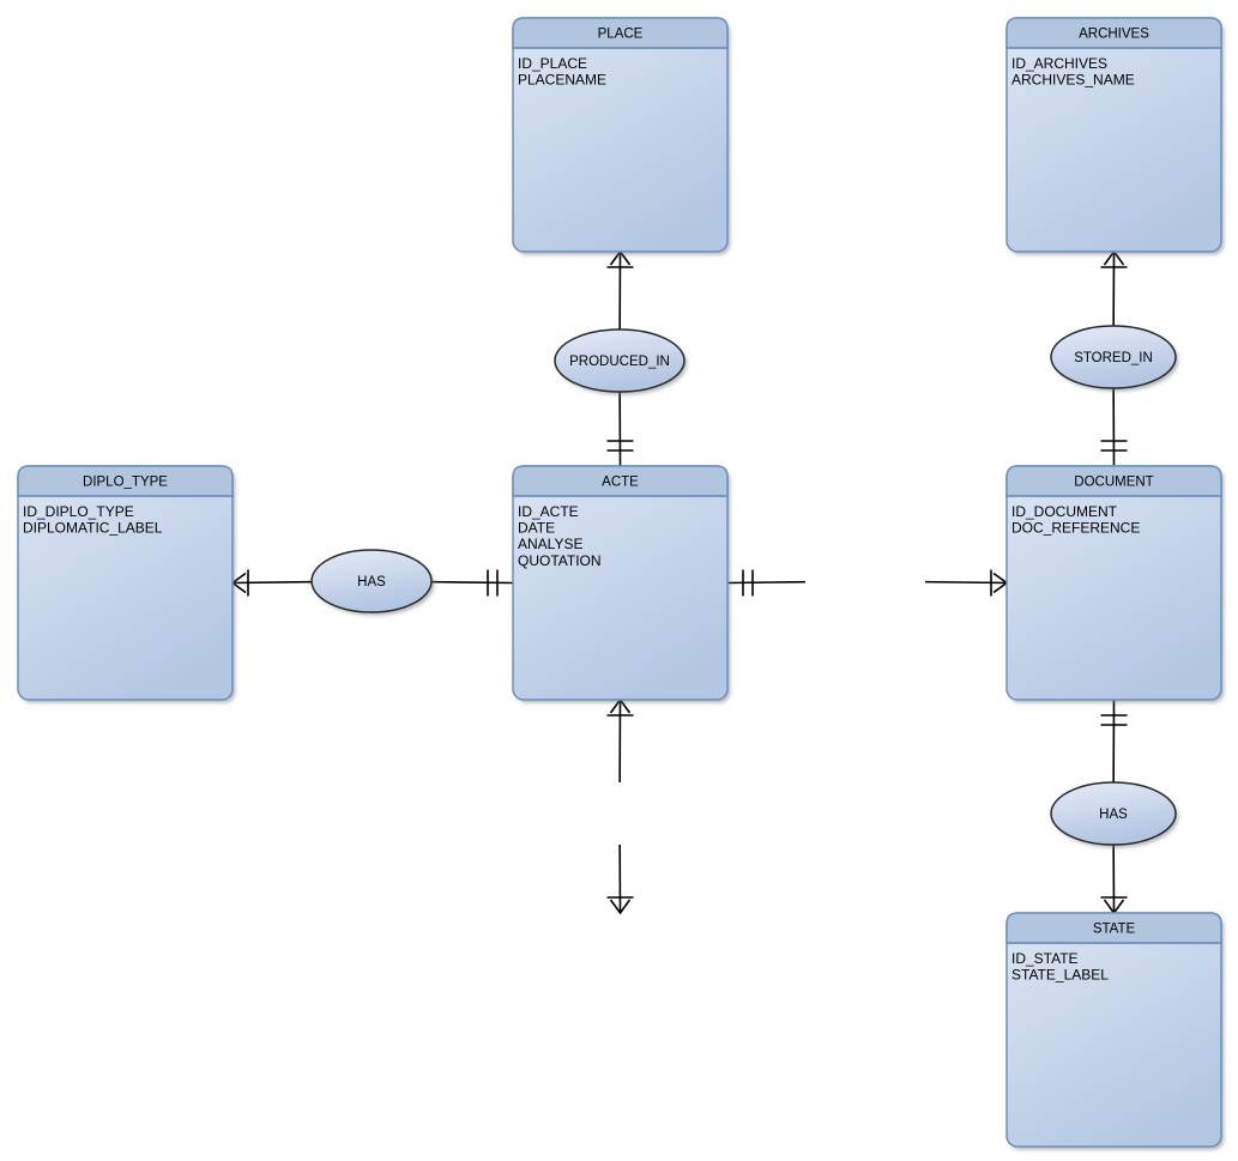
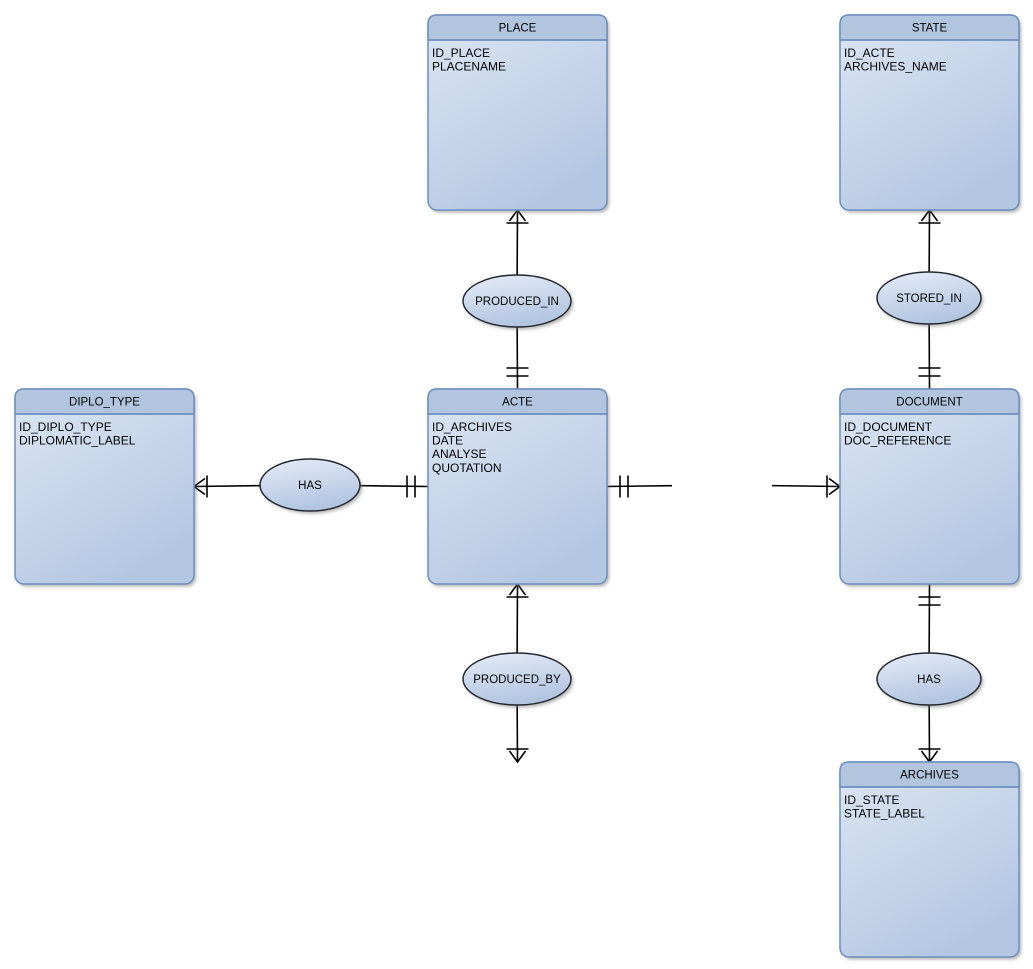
  PRODUCED_IN
  STORED_IN
  HAS
+ PRODUCED_BY
  HAS
  PLACE
  ID_PLACE
  PLACENAME
- ARCHIVES
+ STATE
- ID_ARCHIVES
+ ID_ACTE
  ARCHIVES_NAME
  DIPLO_TYPE
  ID_DIPLO_TYPE
  DIPLOMATIC_LABEL
  ACTE
- ID_ACTE
+ ID_ARCHIVES
  DATE
  ANALYSE
  QUOTATION
  DOCUMENT
  ID_DOCUMENT
  DOC_REFERENCE
- STATE
+ ARCHIVES
  ID_STATE
  STATE_LABEL
